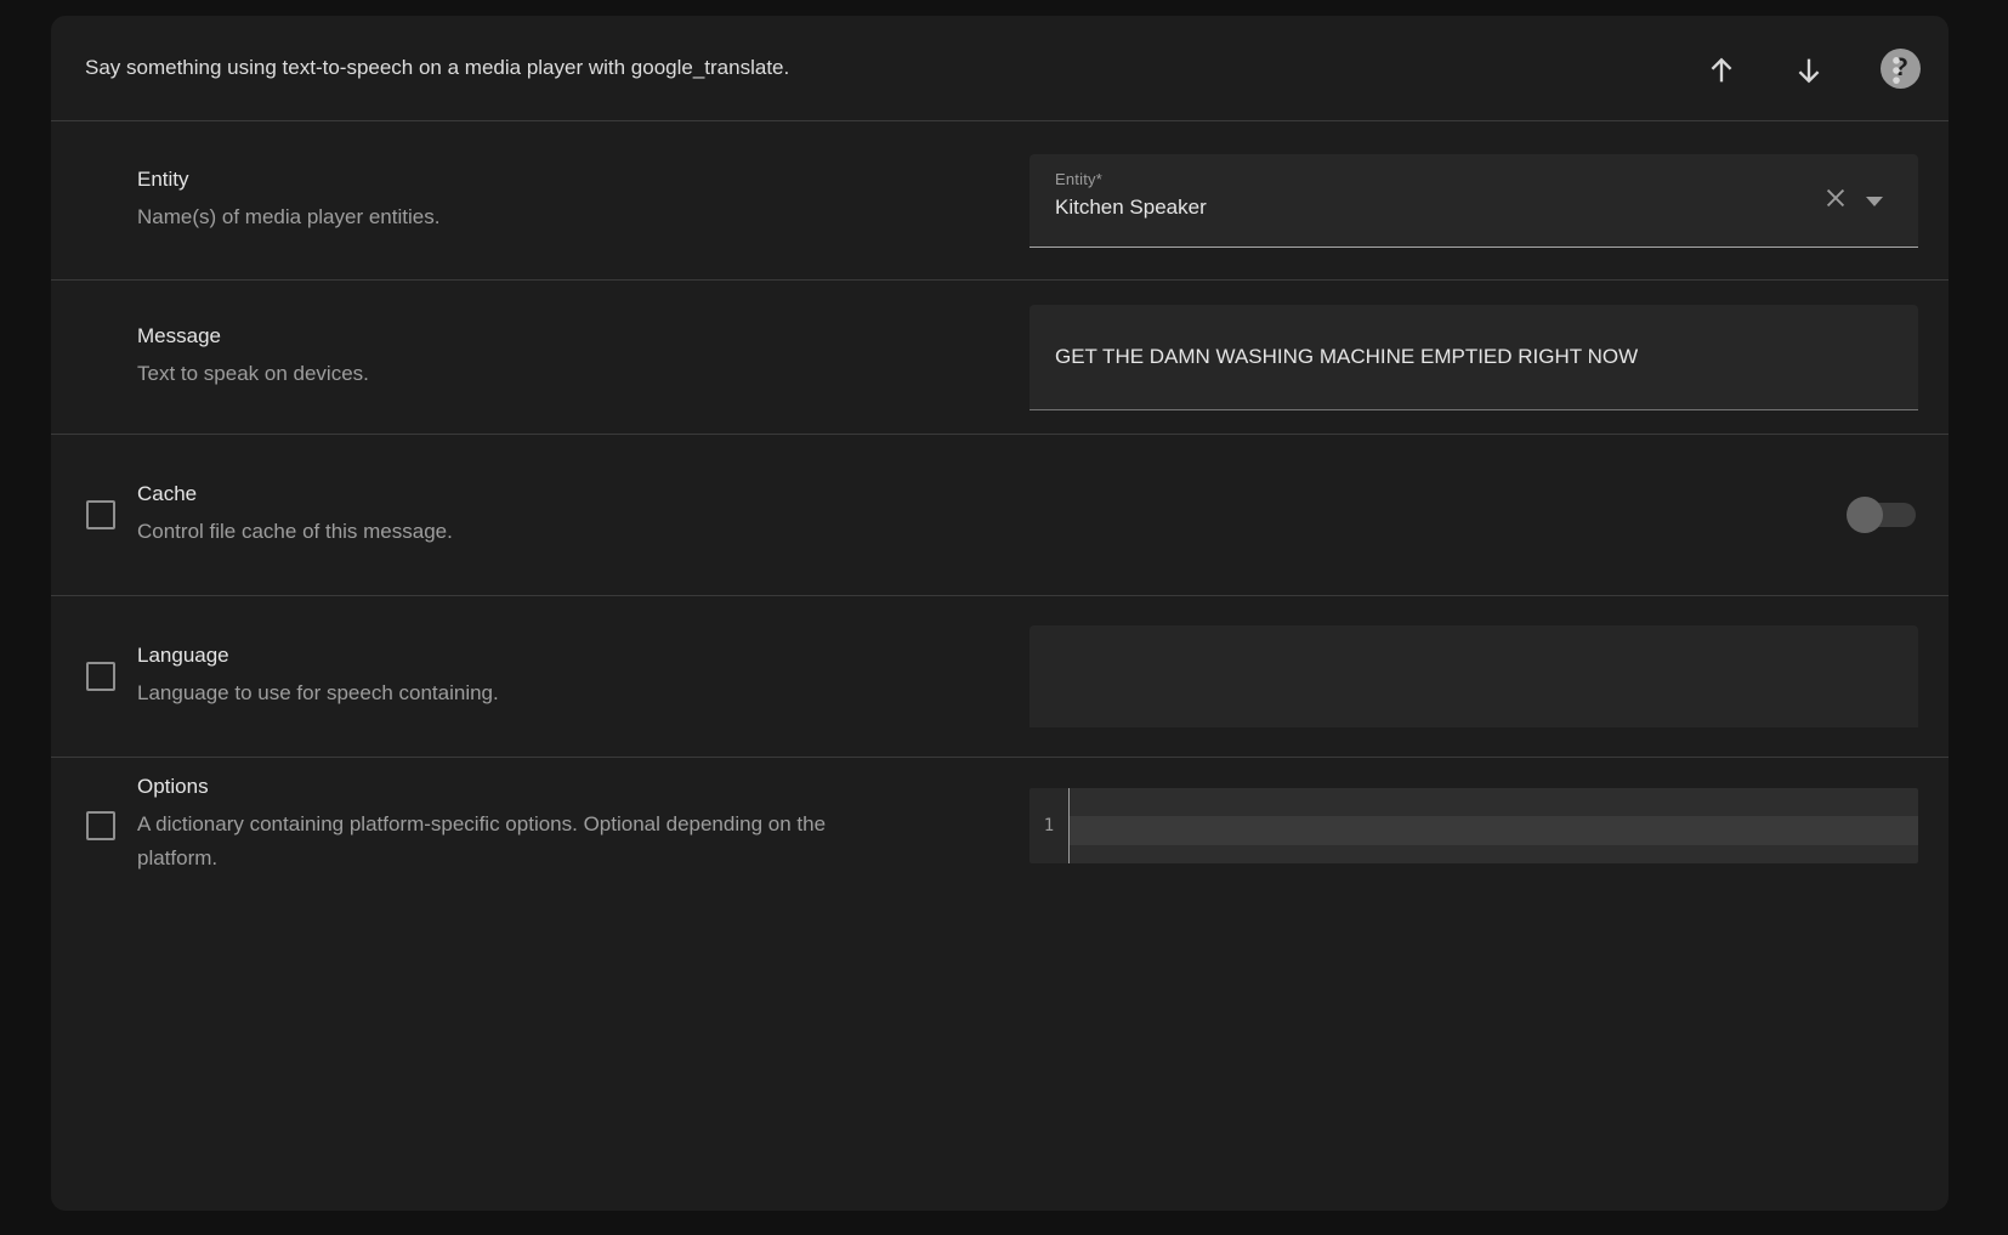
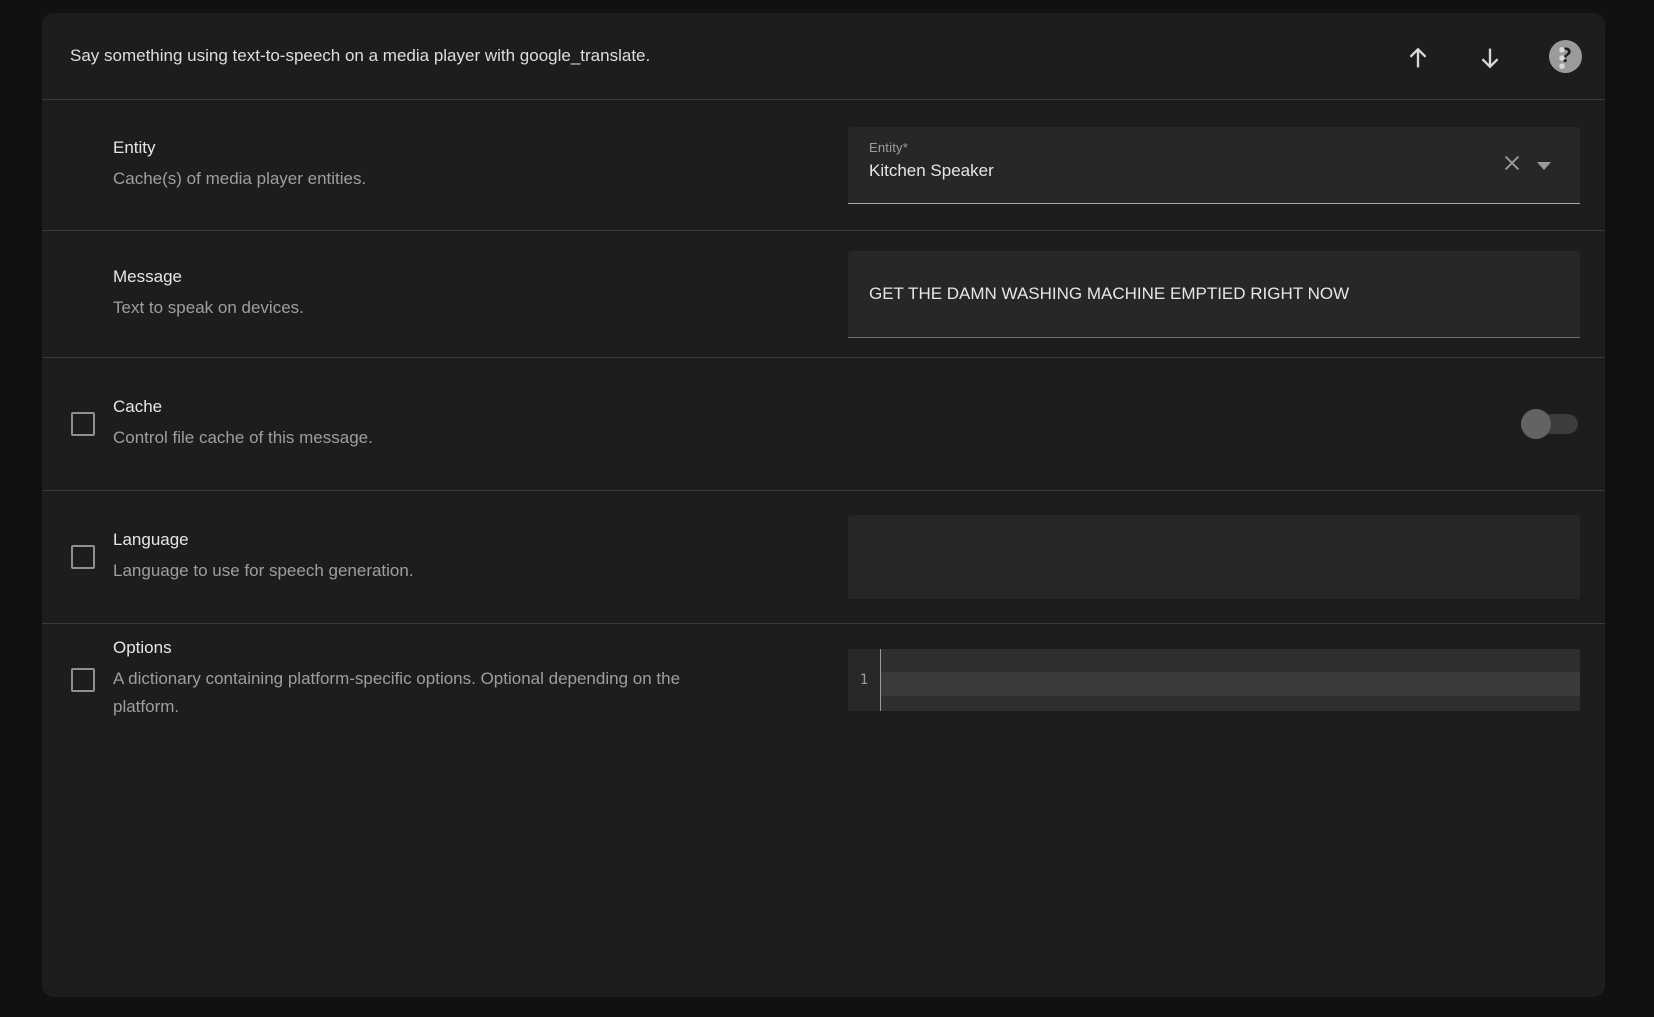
  Say something using text-to-speech on a media player with google_translate.
  ?
  Entity
- Name(s) of media player entities.
+ Cache(s) of media player entities.
  Entity*
  Kitchen Speaker
  Message
  Text to speak on devices.
  GET THE DAMN WASHING MACHINE EMPTIED RIGHT NOW
  Cache
  Control file cache of this message.
  Language
- Language to use for speech containing.
+ Language to use for speech generation.
  Options
  A dictionary containing platform-specific options. Optional depending on the platform.
  1
